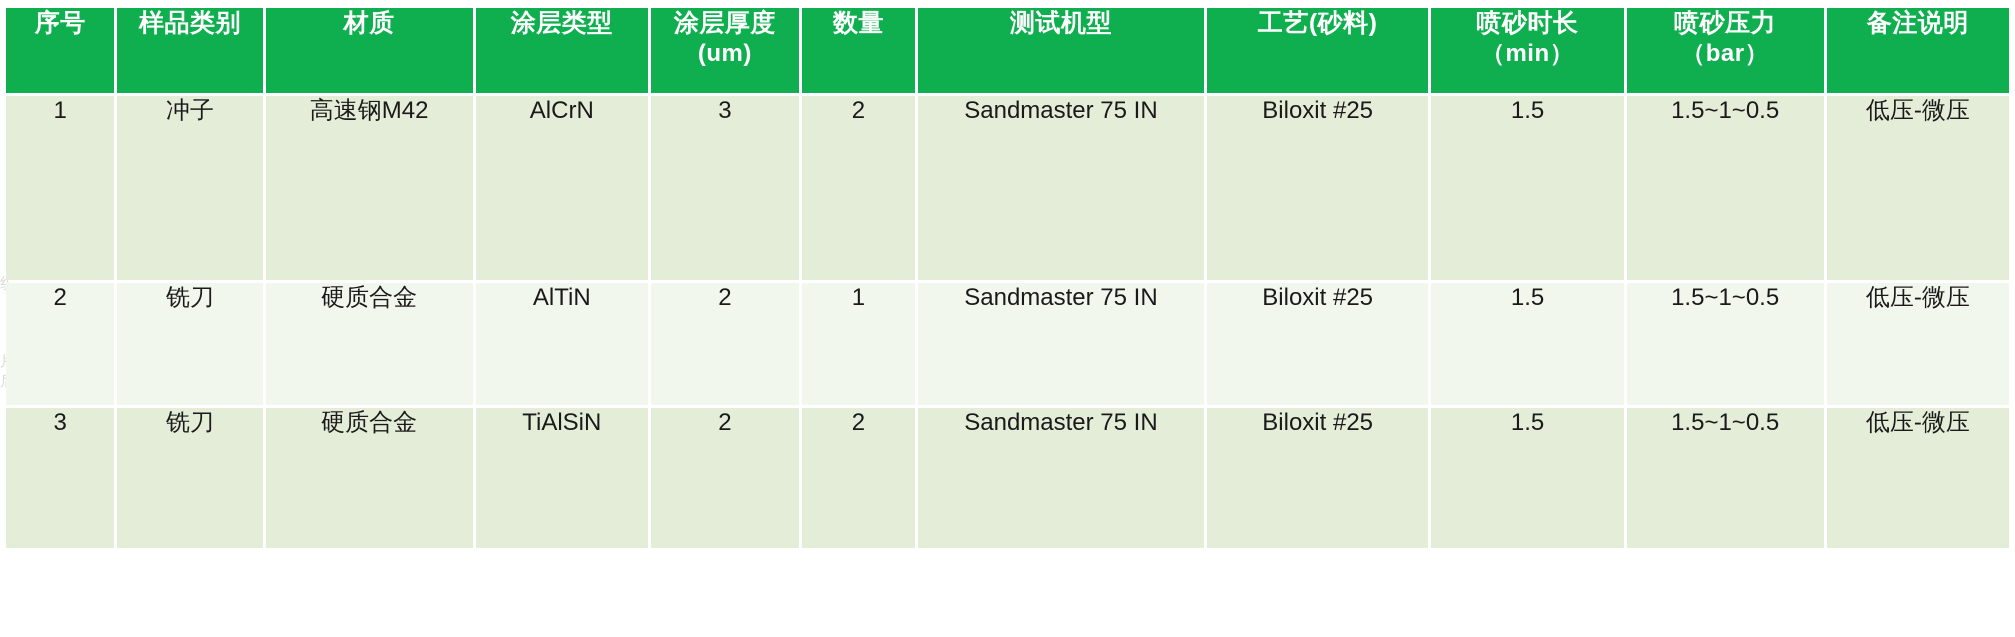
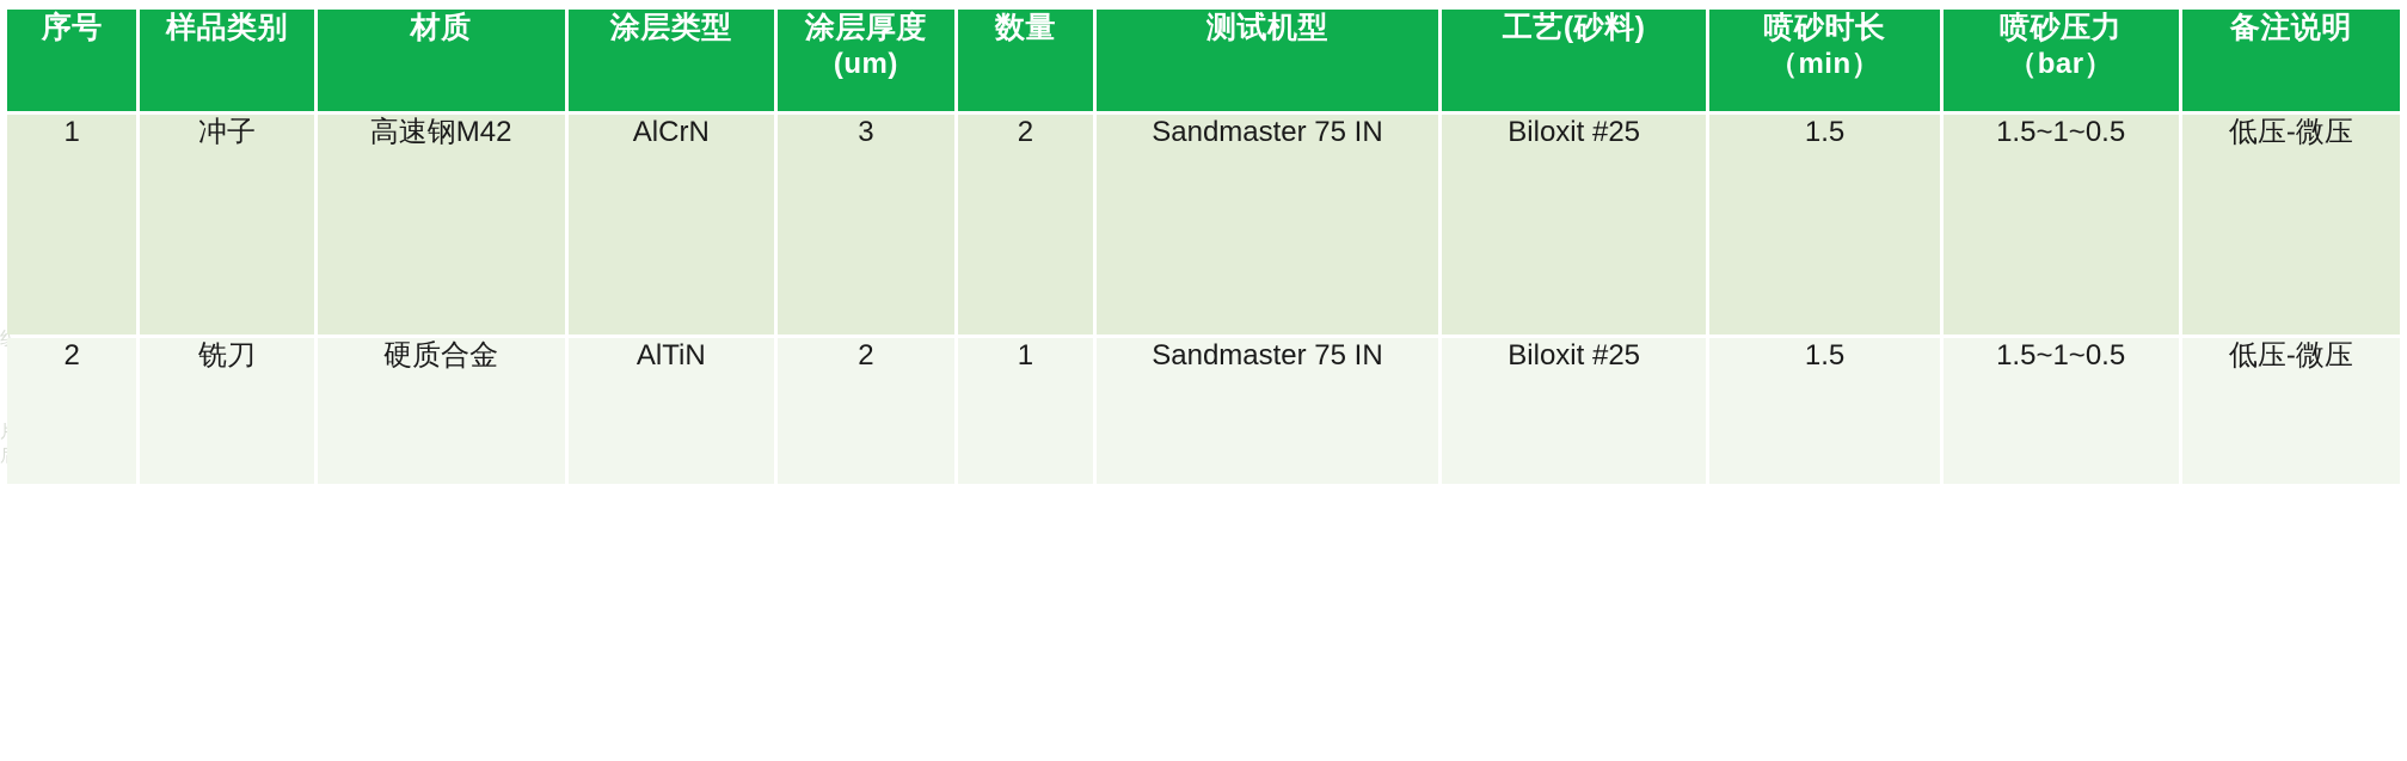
  序号	样品类别	材质	涂层类型	涂层厚度(um)	数量	测试机型	工艺(砂料)	喷砂时长（min）	喷砂压力（bar）	备注说明
  1	冲子	高速钢M42	AlCrN	3	2	Sandmaster 75 IN	Biloxit #25	1.5	1.5~1~0.5	低压-微压
  2	铣刀	硬质合金	AlTiN	2	1	Sandmaster 75 IN	Biloxit #25	1.5	1.5~1~0.5	低压-微压
- 3	铣刀	硬质合金	TiAlSiN	2	2	Sandmaster 75 IN	Biloxit #25	1.5	1.5~1~0.5	低压-微压
